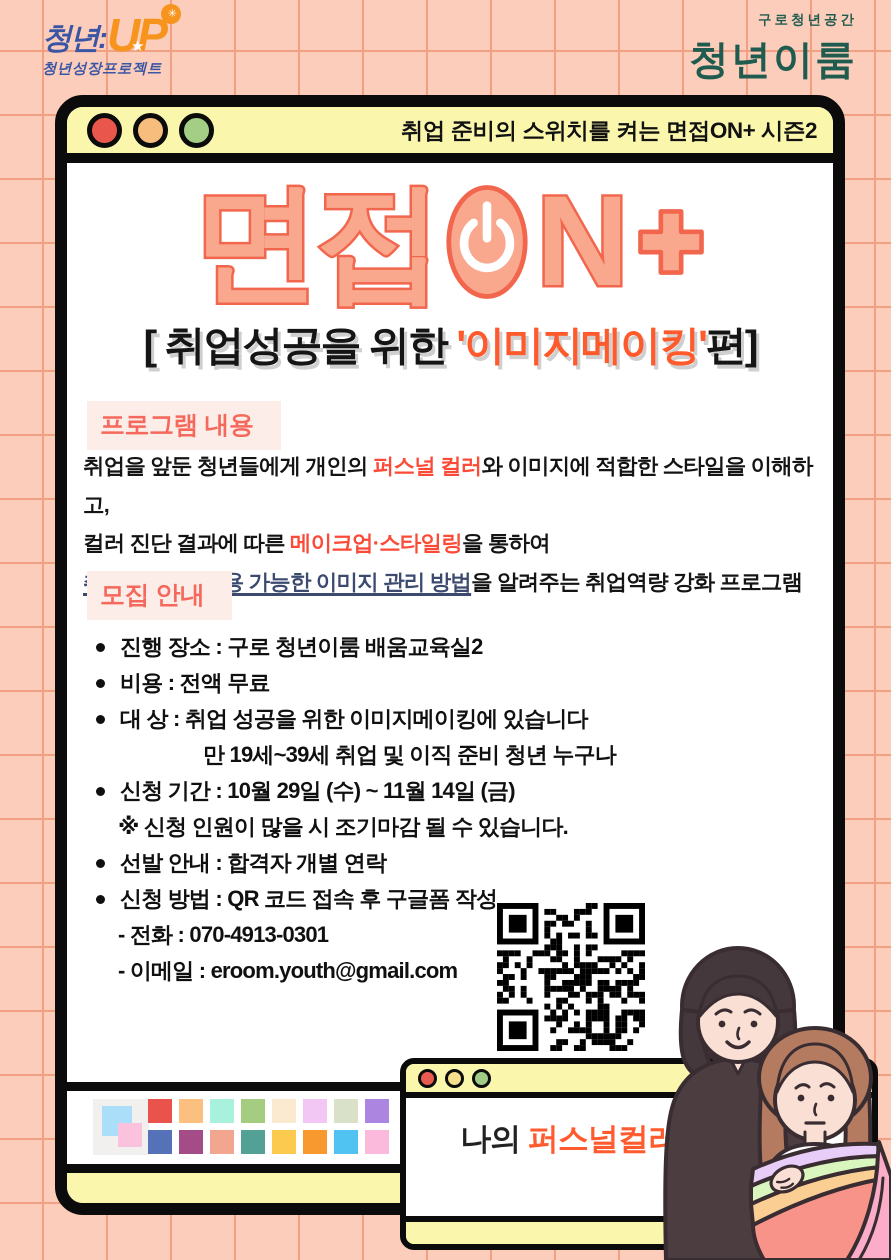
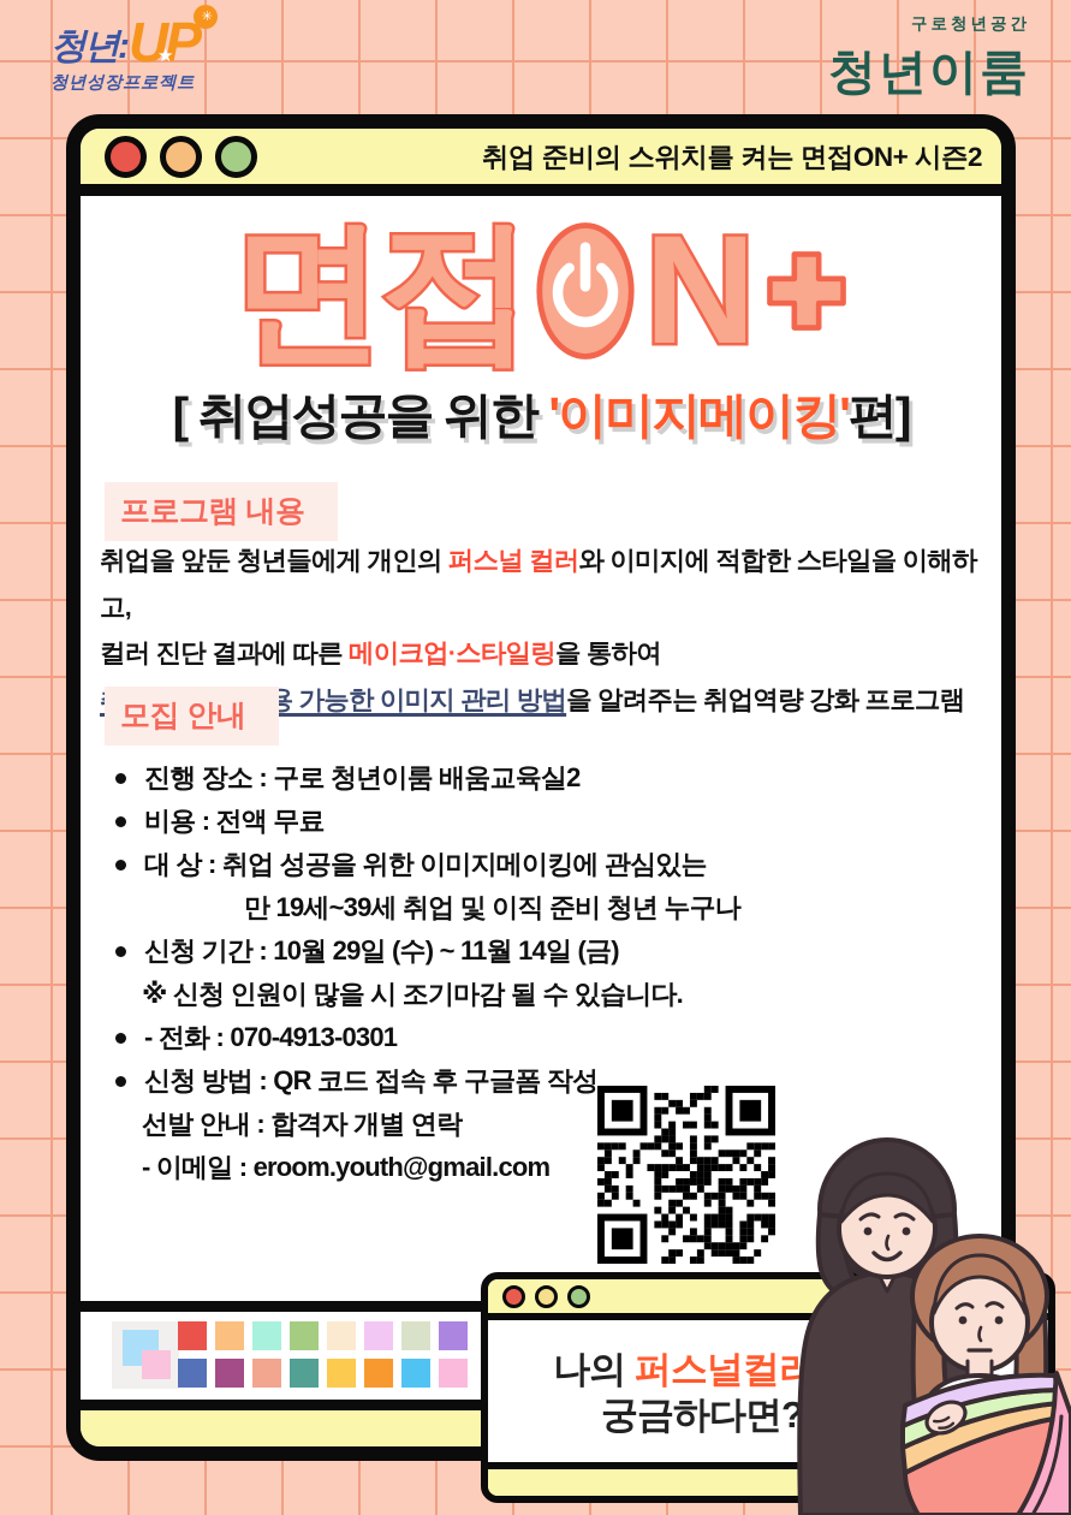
  청년:
  UP
  ★
  ✳
  청년성장프로젝트
  구로청년공간
  청년이룸
  취업 준비의 스위치를 켜는 면접ON+ 시즌2
  면접
  N
  [ 취업성공을 위한 '이미지메이킹'편]
  프로그램 내용
  취업을 앞둔 청년들에게 개인의 퍼스널 컬러와 이미지에 적합한 스타일을 이해하고,
  컬러 진단 결과에 따른 메이크업·스타일링을 통하여
  용 가능한 이미지 관리 방법을 알려주는 취업역량 강화 프로그램
  모집 안내
  진행 장소 : 구로 청년이룸 배움교육실2
  비용 : 전액 무료
- 대 상 : 취업 성공을 위한 이미지메이킹에 있습니다
+ 대 상 : 취업 성공을 위한 이미지메이킹에 관심있는
  만 19세~39세 취업 및 이직 준비 청년 누구나
  신청 기간 : 10월 29일 (수) ~ 11월 14일 (금)
  ※ 신청 인원이 많을 시 조기마감 될 수 있습니다.
- 선발 안내 : 합격자 개별 연락
+ - 전화 : 070-4913-0301
  신청 방법 : QR 코드 접속 후 구글폼 작성
- - 전화 : 070-4913-0301
+ 선발 안내 : 합격자 개별 연락
  - 이메일 : eroom.youth@gmail.com
  나의 퍼스널컬러
+ 궁금하다면?
